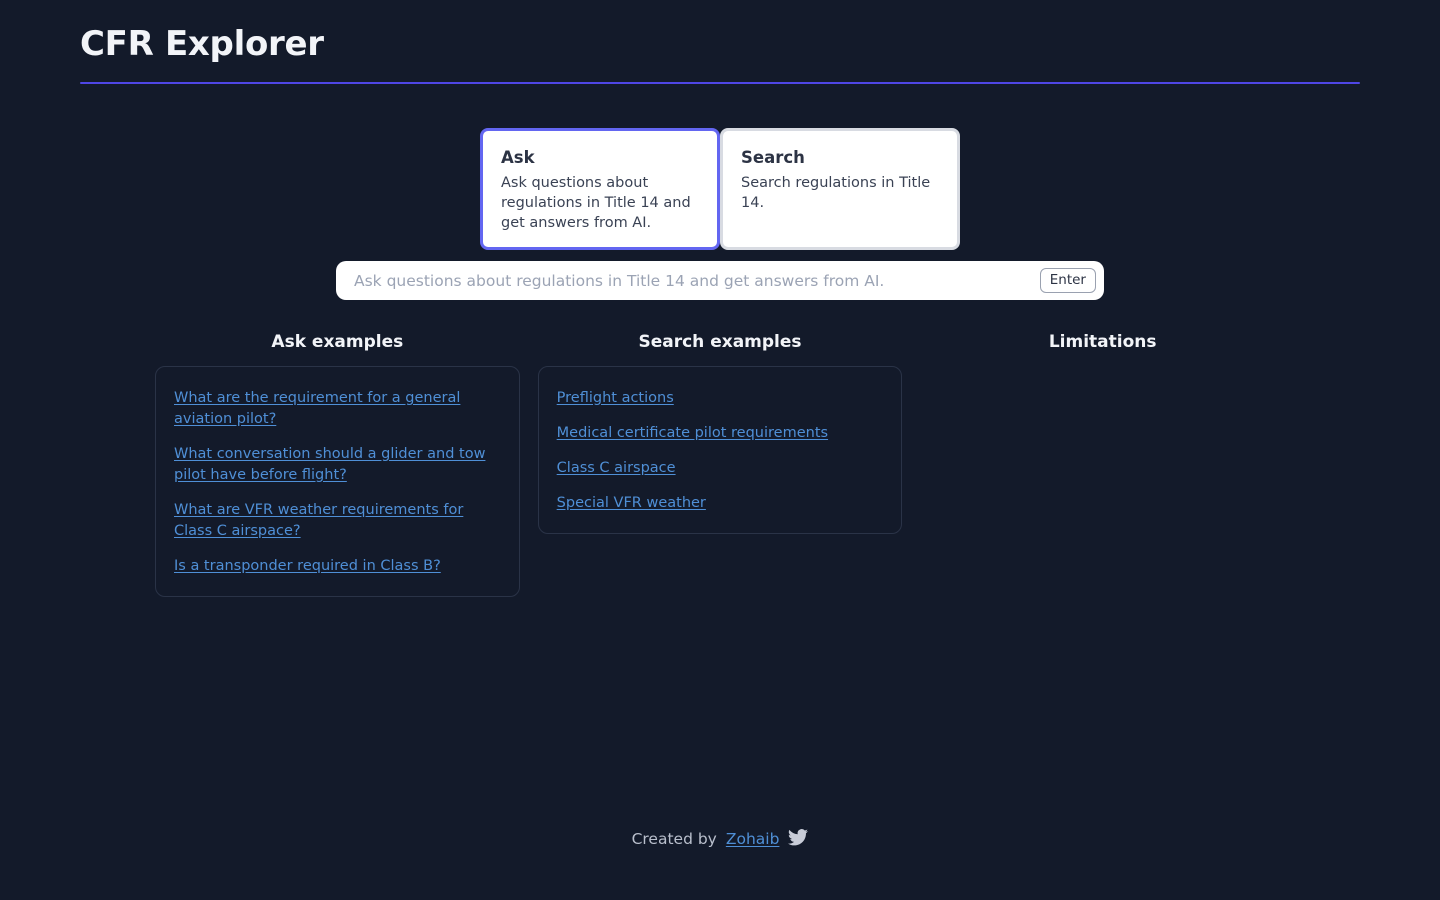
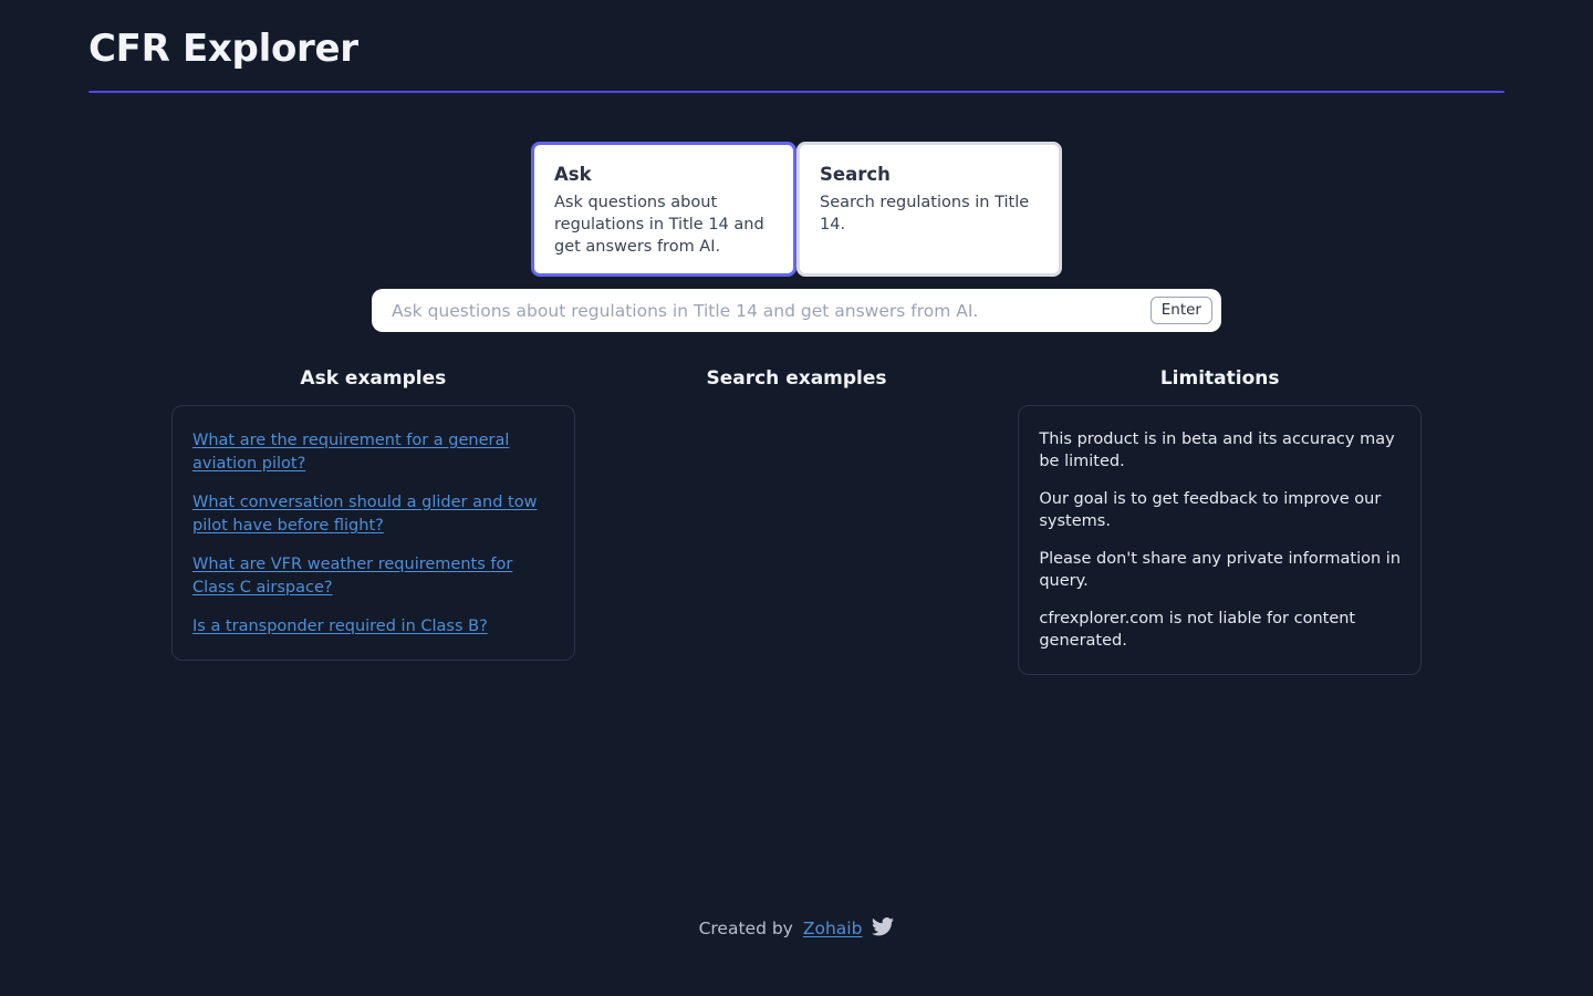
  CFR Explorer
  Ask
  Ask questions about regulations in Title 14 and get answers from AI.
  Search
  Search regulations in Title 14.
  Ask questions about regulations in Title 14 and get answers from AI.
  Enter
  Ask examples
  What are the requirement for a general aviation pilot?
  What conversation should a glider and tow pilot have before flight?
  What are VFR weather requirements for Class C airspace?
  Is a transponder required in Class B?
  Search examples
- Preflight actions
- Medical certificate pilot requirements
- Class C airspace
- Special VFR weather
  Limitations
+ This product is in beta and its accuracy may be limited.
+ Our goal is to get feedback to improve our systems.
+ Please don't share any private information in query.
+ cfrexplorer.com is not liable for content generated.
  Created by
  Zohaib
